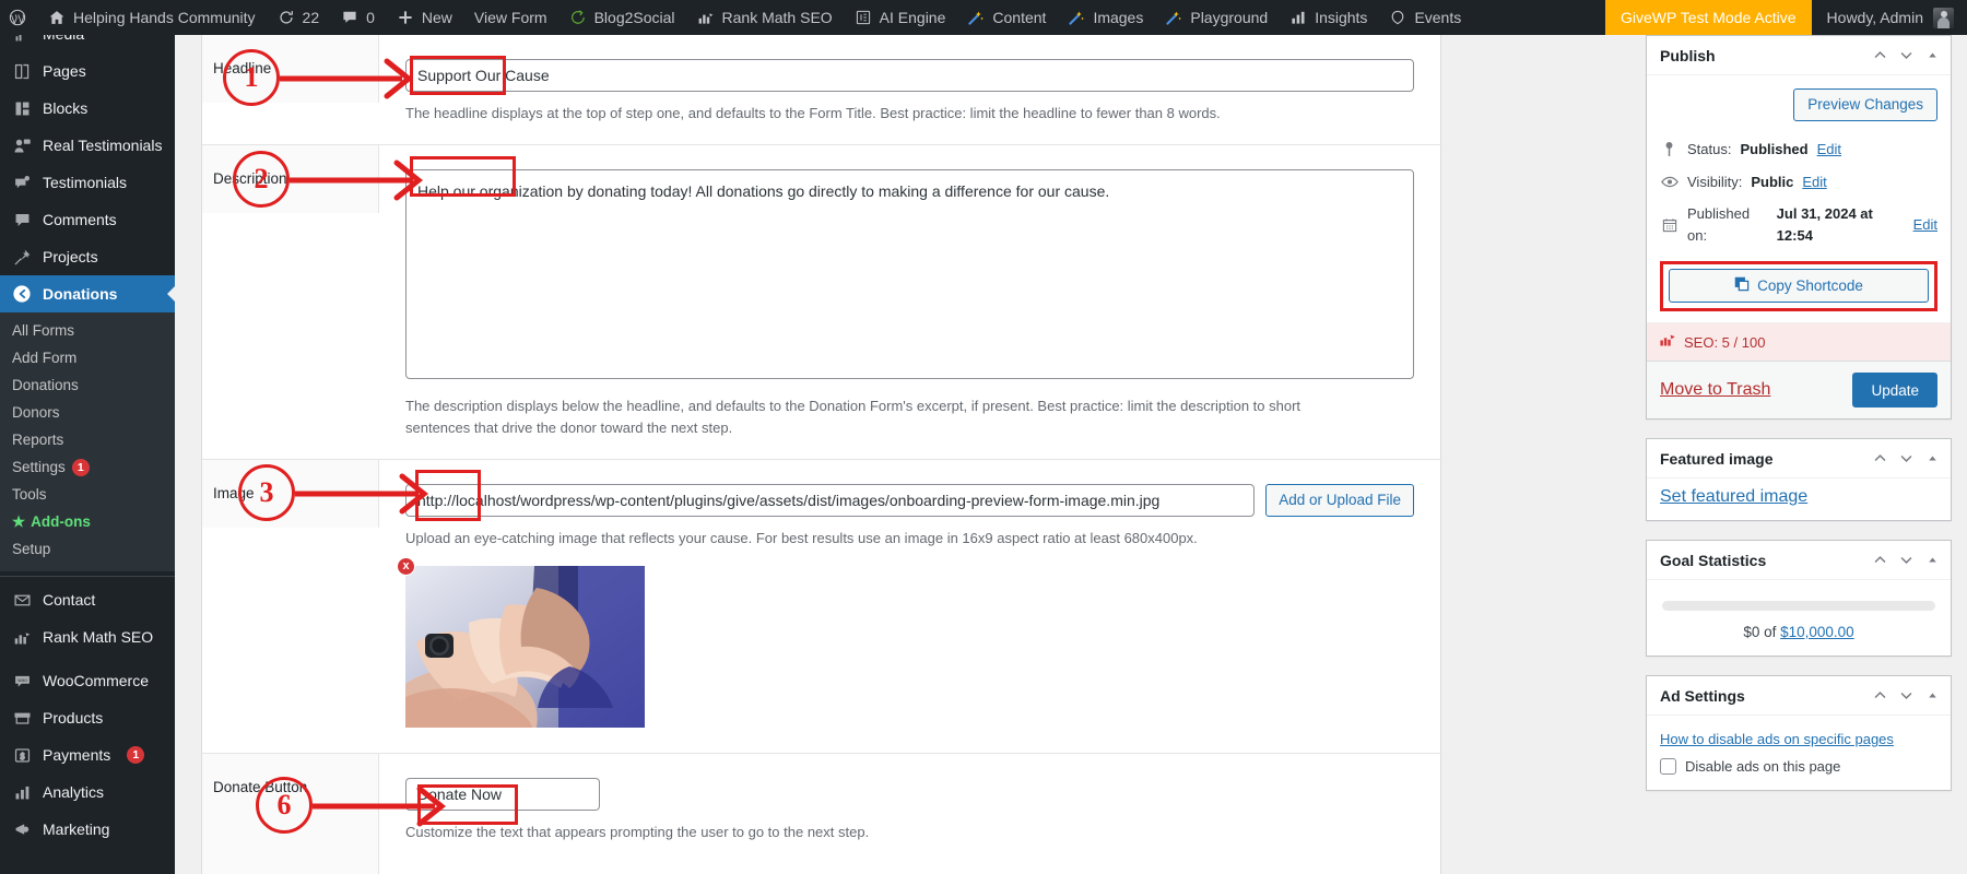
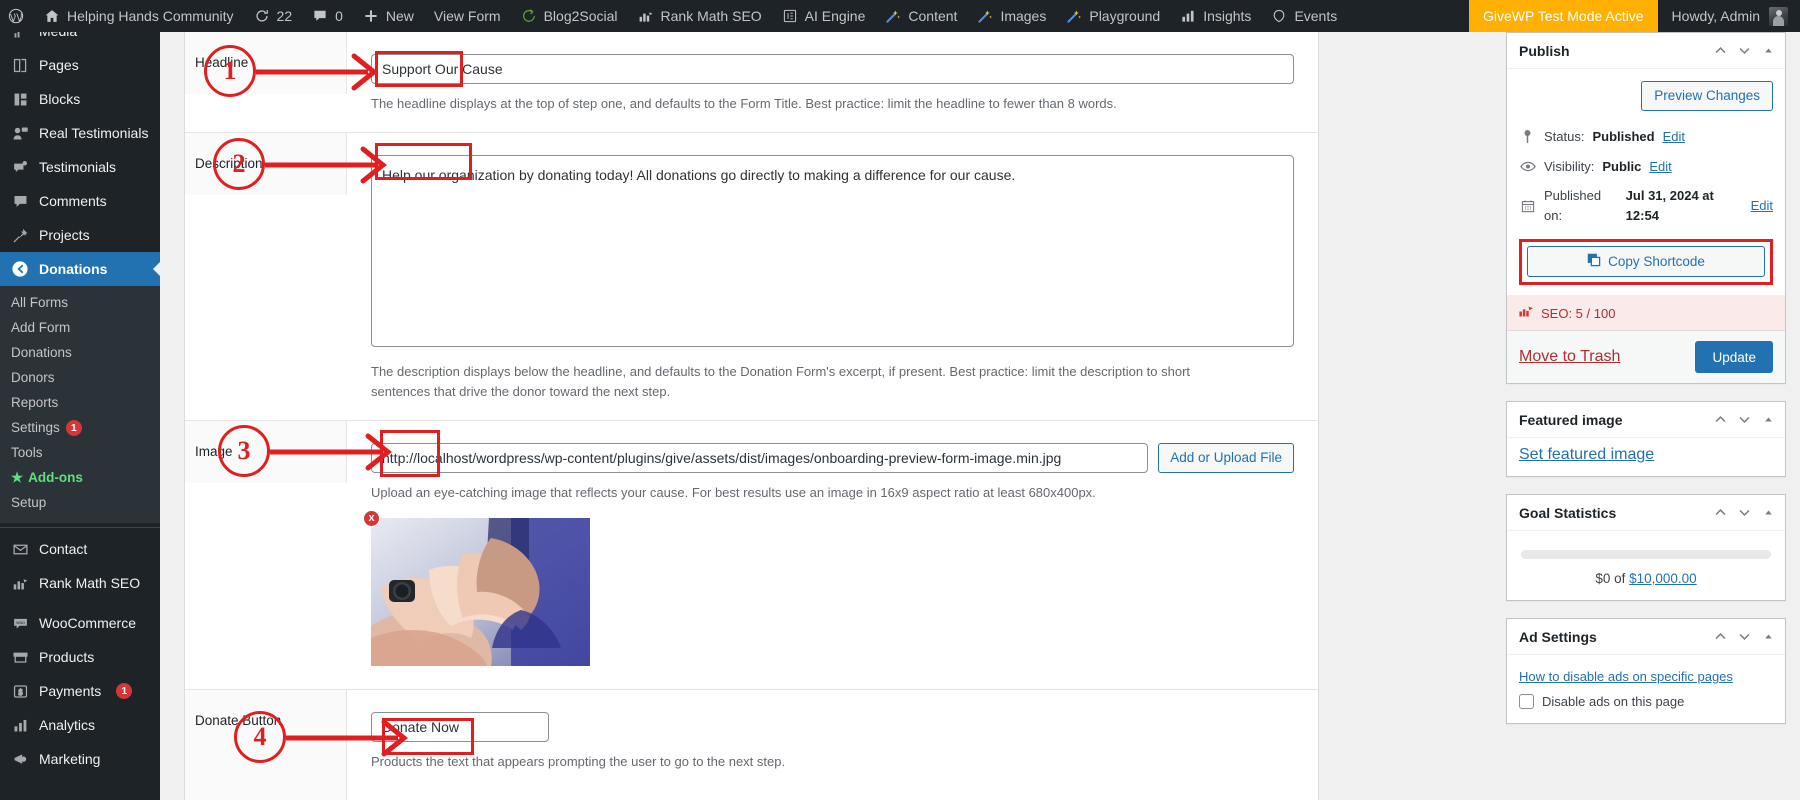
  Helping Hands Community
  22
  0
  New
  View Form
  Blog2Social
  Rank Math SEO
  AI Engine
  Content
  Images
  Playground
  Insights
  Events
  GiveWP Test Mode Active
  Howdy, Admin
  Pages
  Blocks
  Real Testimonials
  Testimonials
  Comments
  Projects
  Donations
  All Forms
  Add Form
  Donations
  Donors
  Reports
  Settings
  1
  Tools
  ★
  Add-ons
  Setup
  Contact
  Rank Math SEO
  WooCommerce
  Products
  $
  Payments
  1
  Analytics
  Marketing
  Headline
  Support Our Cause
  The headline displays at the top of step one, and defaults to the Form Title. Best practice: limit the headline to fewer than 8 words.
  Description
  Help our organization by donating today! All donations go directly to making a difference for our cause.
  The description displays below the headline, and defaults to the Donation Form's excerpt, if present. Best practice: limit the description to short sentences that drive the donor toward the next step.
  Image
  http://localhost/wordpress/wp-content/plugins/give/assets/dist/images/onboarding-preview-form-image.min.jpg
  Add or Upload File
  Upload an eye-catching image that reflects your cause. For best results use an image in 16x9 aspect ratio at least 680x400px.
  x
  Donate Button
  onate Now
- Customize the text that appears prompting the user to go to the next step.
+ Products the text that appears prompting the user to go to the next step.
  Publish
  Preview Changes
  Status:
  Published
  Edit
  Visibility:
  Public
  Edit
  Published on:
  Jul 31, 2024 at 12:54
  Edit
  Copy Shortcode
  SEO: 5 / 100
  Move to Trash
  Update
  Featured image
  Set featured image
  Goal Statistics
  $0 of $10,000.00
  Ad Settings
  How to disable ads on specific pages
  Disable ads on this page
  1
  2
  3
- 6
+ 4
